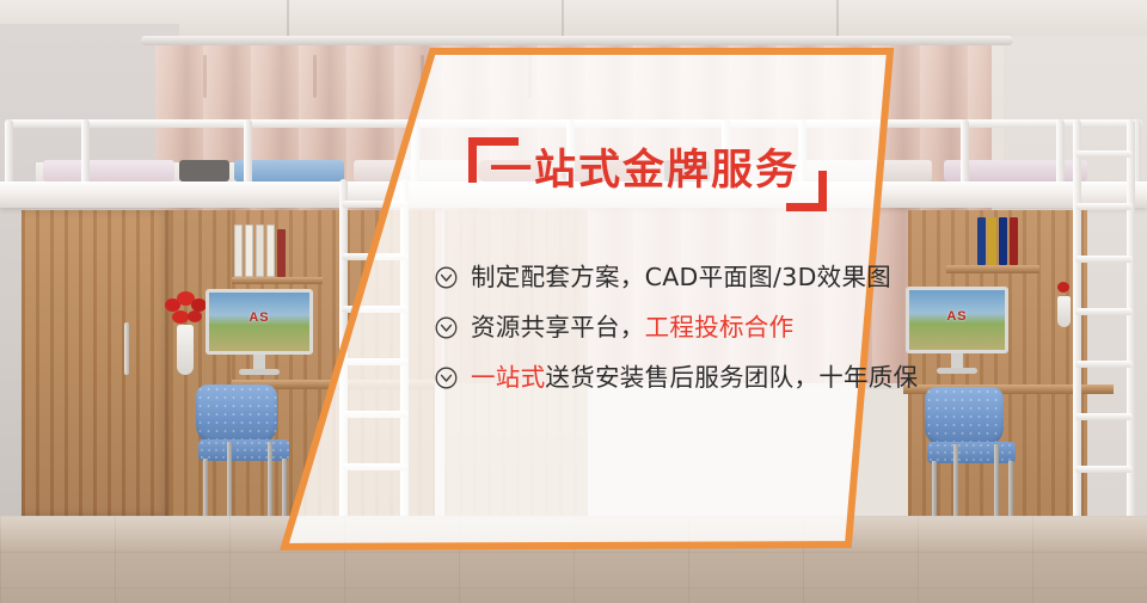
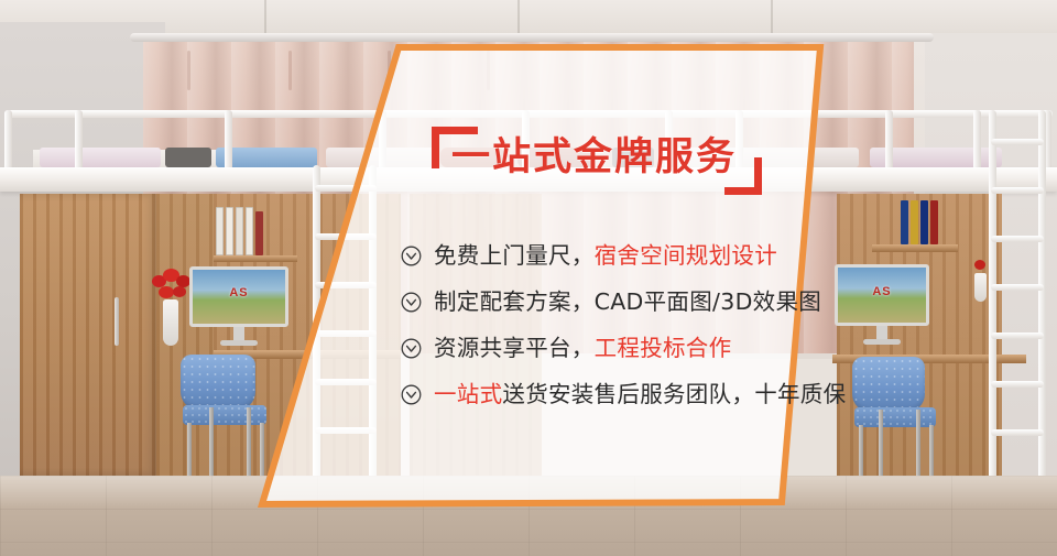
  AS
  AS
  一站式金牌服务
+ 免费上门量尺，宿舍空间规划设计
  制定配套方案，CAD平面图/3D效果图
  资源共享平台，工程投标合作
  一站式送货安装售后服务团队，十年质保
